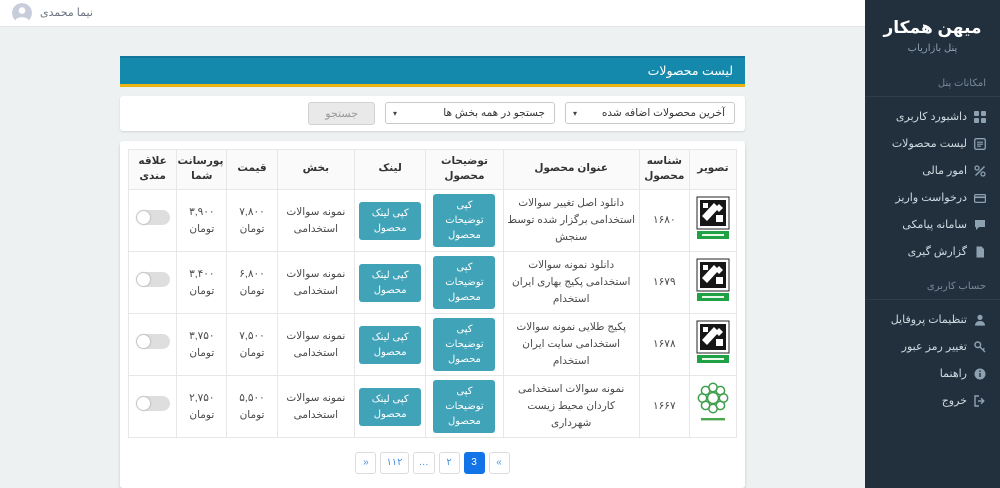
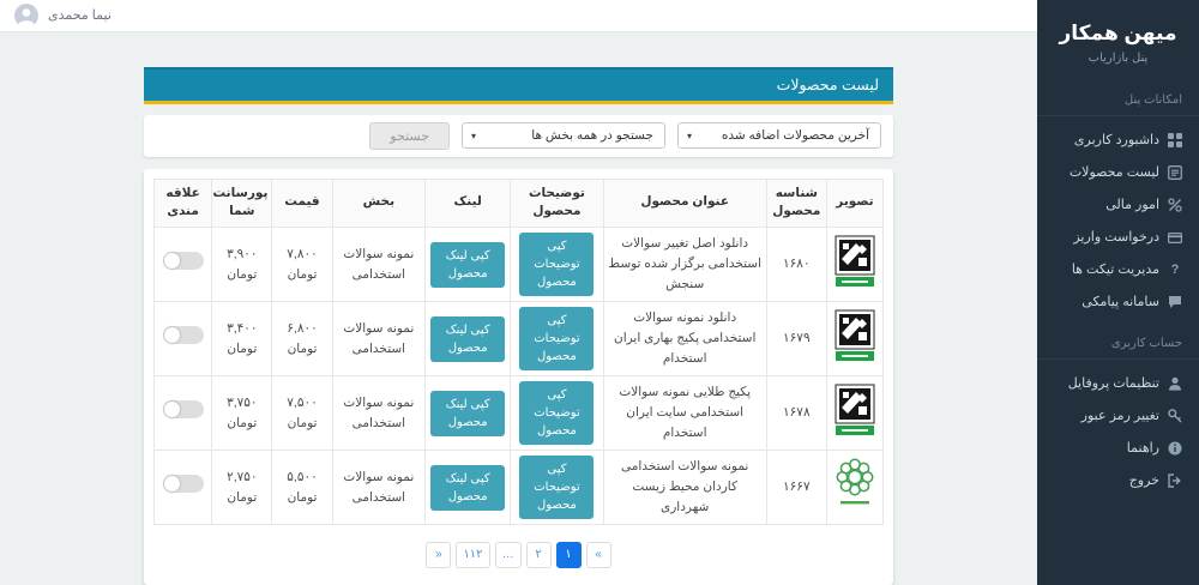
  میهن همکار
  پنل بازاریاب
  امکانات پنل
  داشبورد کاربری
  لیست محصولات
  امور مالی
  درخواست واریز
+ ?
+ مدیریت تیکت ها
  سامانه پیامکی
- گزارش گیری
  حساب کاربری
  تنظیمات پروفایل
  تغییر رمز عبور
  راهنما
  خروج
  نیما محمدی
  لیست محصولات
  آخرین محصولات اضافه شده
  ▾
  جستجو در همه بخش ها
  ▾
  جستجو
  تصویر	شناسه محصول	عنوان محصول	توضیحات محصول	لینک	بخش	قیمت	پورسانت شما	علاقه مندی
  	۱۶۸۰	دانلود اصل تغییر سوالات استخدامی برگزار شده توسط سنجش	کپی توضیحات محصول	کپی لینک محصول	نمونه سوالات استخدامی	۷,۸۰۰ تومان	۳,۹۰۰ تومان
  	۱۶۷۹	دانلود نمونه سوالات استخدامی پکیج بهاری ایران استخدام	کپی توضیحات محصول	کپی لینک محصول	نمونه سوالات استخدامی	۶,۸۰۰ تومان	۳,۴۰۰ تومان
  	۱۶۷۸	پکیج طلایی نمونه سوالات استخدامی سایت ایران استخدام	کپی توضیحات محصول	کپی لینک محصول	نمونه سوالات استخدامی	۷,۵۰۰ تومان	۳,۷۵۰ تومان
  	۱۶۶۷	نمونه سوالات استخدامی کاردان محیط زیست شهرداری	کپی توضیحات محصول	کپی لینک محصول	نمونه سوالات استخدامی	۵,۵۰۰ تومان	۲,۷۵۰ تومان
  »
- 3
+ ۱
  ۲
  …
  ۱۱۲
  «
